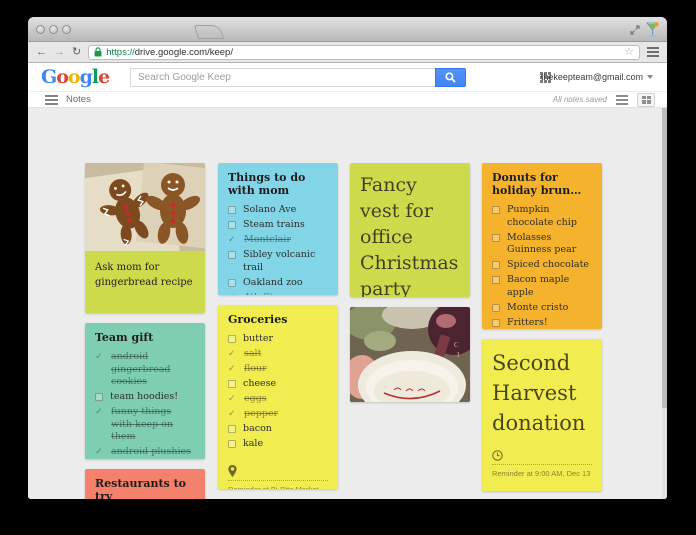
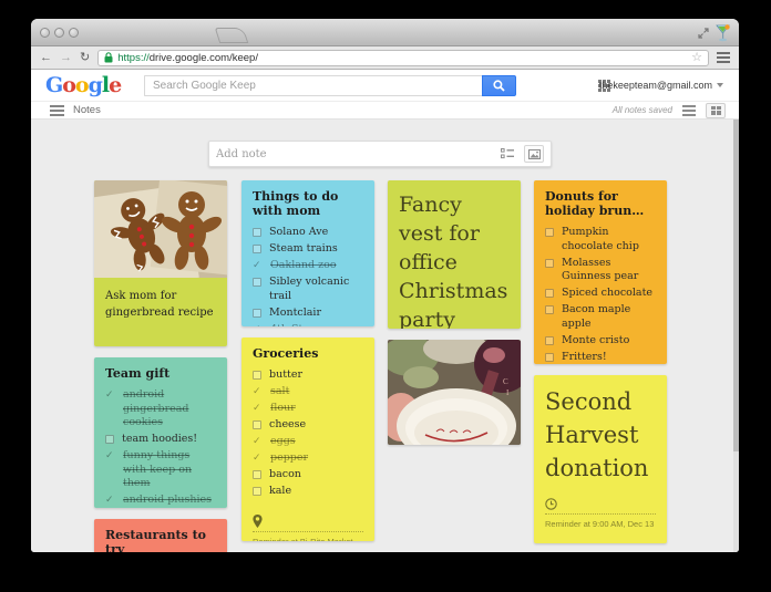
  ←
  →
  ↻
  https://drive.google.com/keep/
  ☆
  Google
  Search Google Keep
  thekeepteam@gmail.com
  Notes
  All notes saved
+ Add note
  Ask mom for gingerbread recipe
  Team gift
  ✓
  android gingerbread cookies
  team hoodies!
  ✓
  funny things with keep on them
  ✓
  android plushies
  Restaurants to try
  Things to do with mom
  Solano Ave
  Steam trains
  ✓
- Montclair
+ Oakland zoo
  Sibley volcanic trail
- Oakland zoo
+ Montclair
  Groceries
  butter
  ✓
  salt
  ✓
  flour
  cheese
  ✓
  eggs
  ✓
  pepper
  bacon
  kale
  Fancy vest for office Christmas party
  C
  I
  Donuts for holiday brun…
  Pumpkin chocolate chip
  Molasses Guinness pear
  Spiced chocolate
  Bacon maple apple
  Monte cristo
  Fritters!
  Second Harvest donation
  Reminder at 9:00 AM, Dec 13
